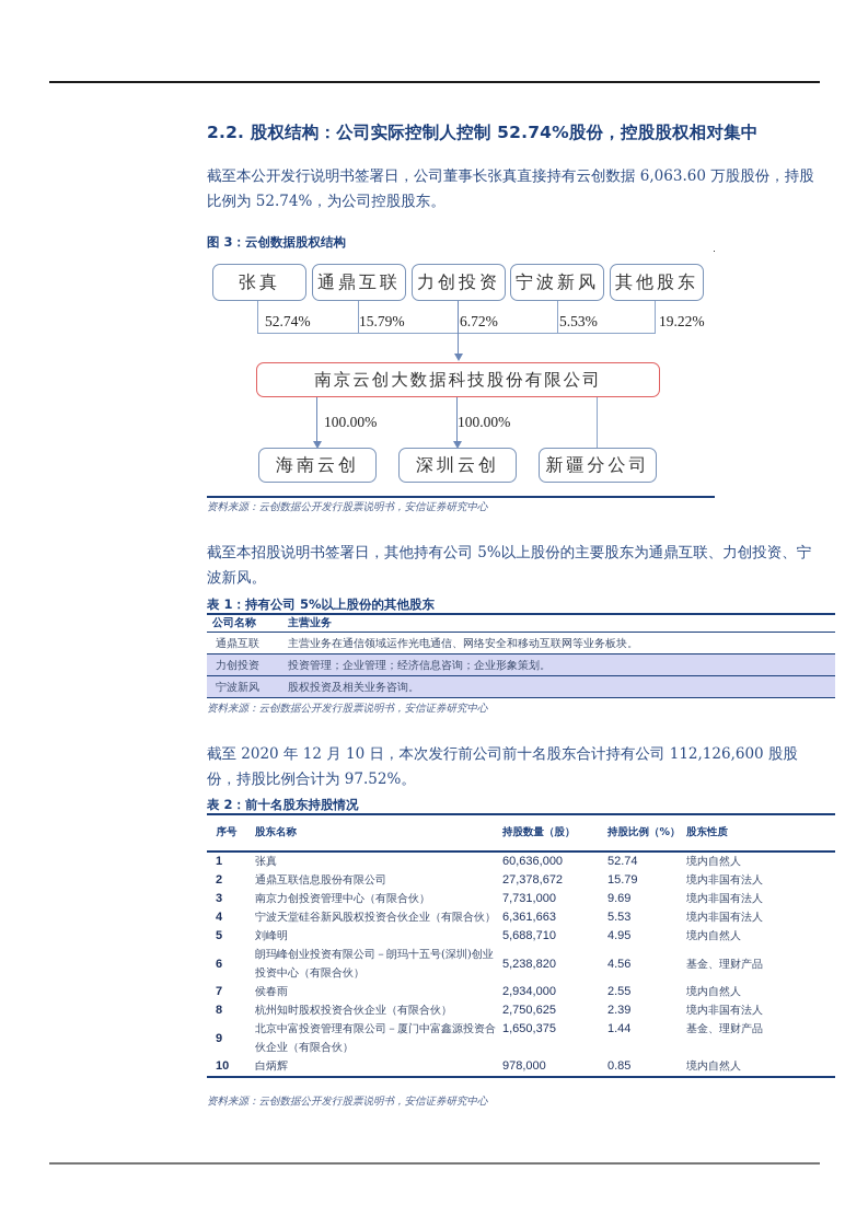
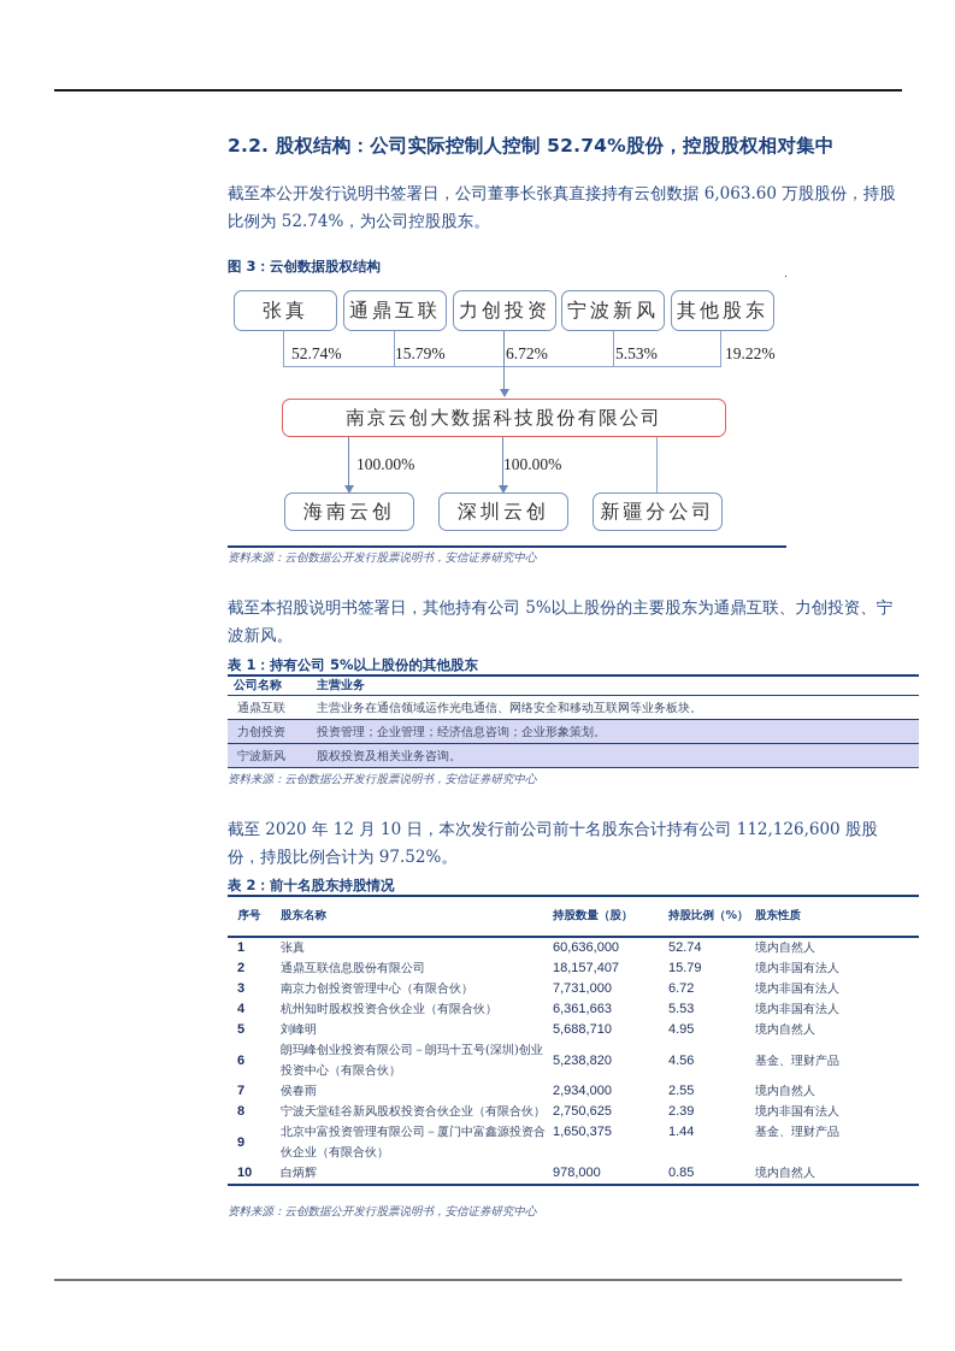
  2.2. 股权结构：公司实际控制人控制 52.74%股份，控股股权相对集中
  截至本公开发行说明书签署日，公司董事长张真直接持有云创数据 6,063.60 万股股份，持股比例为 52.74%，为公司控股股东。
  图 3：云创数据股权结构
  张真
  通鼎互联
  力创投资
  宁波新风
  其他股东
  52.74%
  15.79%
  6.72%
  5.53%
  19.22%
  南京云创大数据科技股份有限公司
  100.00%
  100.00%
  海南云创
  深圳云创
  新疆分公司
  资料来源：云创数据公开发行股票说明书，安信证券研究中心
  截至本招股说明书签署日，其他持有公司 5%以上股份的主要股东为通鼎互联、力创投资、宁波新风。
  表 1：持有公司 5%以上股份的其他股东
  公司名称	主营业务
  通鼎互联	主营业务在通信领域运作光电通信、网络安全和移动互联网等业务板块。
  力创投资	投资管理；企业管理；经济信息咨询；企业形象策划。
  宁波新风	股权投资及相关业务咨询。
  资料来源：云创数据公开发行股票说明书，安信证券研究中心
  截至 2020 年 12 月 10 日，本次发行前公司前十名股东合计持有公司 112,126,600 股股份，持股比例合计为 97.52%。
  表 2：前十名股东持股情况
  序号	股东名称	持股数量（股）	持股比例（%）	股东性质
  1	张真	60,636,000	52.74	境内自然人
- 2	通鼎互联信息股份有限公司	27,378,672	15.79	境内非国有法人
+ 2	通鼎互联信息股份有限公司	18,157,407	15.79	境内非国有法人
- 3	南京力创投资管理中心（有限合伙）	7,731,000	9.69	境内非国有法人
+ 3	南京力创投资管理中心（有限合伙）	7,731,000	6.72	境内非国有法人
- 4	宁波天堂硅谷新风股权投资合伙企业（有限合伙）	6,361,663	5.53	境内非国有法人
+ 4	杭州知时股权投资合伙企业（有限合伙）	6,361,663	5.53	境内非国有法人
  5	刘峰明	5,688,710	4.95	境内自然人
  6	朗玛峰创业投资有限公司－朗玛十五号(深圳)创业投资中心（有限合伙）	5,238,820	4.56	基金、理财产品
  7	侯春雨	2,934,000	2.55	境内自然人
- 8	杭州知时股权投资合伙企业（有限合伙）	2,750,625	2.39	境内非国有法人
+ 8	宁波天堂硅谷新风股权投资合伙企业（有限合伙）	2,750,625	2.39	境内非国有法人
  9	北京中富投资管理有限公司－厦门中富鑫源投资合伙企业（有限合伙）	1,650,375	1.44	基金、理财产品
  10	白炳辉	978,000	0.85	境内自然人
  资料来源：云创数据公开发行股票说明书，安信证券研究中心
